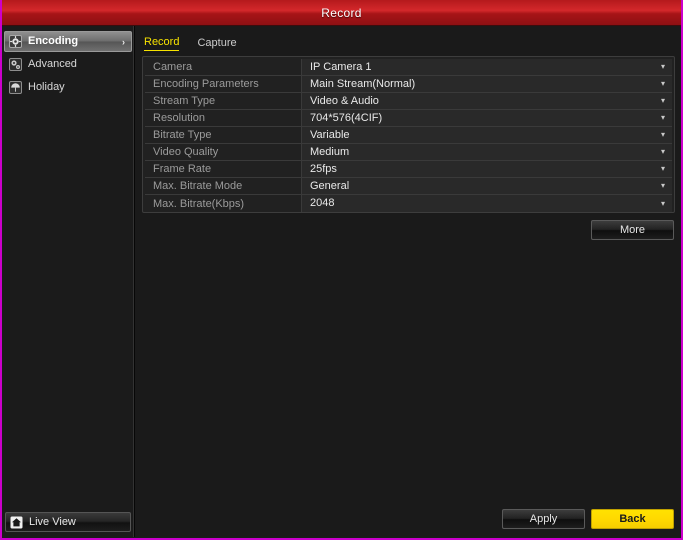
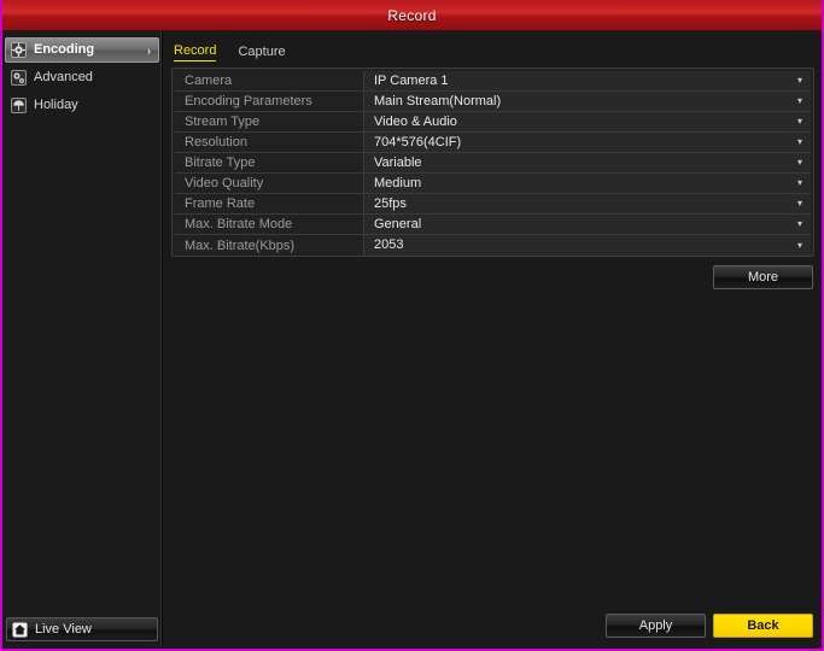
  Record
  Encoding
  ›
  Advanced
  Holiday
  Live View
  Record
  Capture
  Camera
  IP Camera 1
  ▾
  Encoding Parameters
  Main Stream(Normal)
  ▾
  Stream Type
  Video & Audio
  ▾
  Resolution
  704*576(4CIF)
  ▾
  Bitrate Type
  Variable
  ▾
  Video Quality
  Medium
  ▾
  Frame Rate
  25fps
  ▾
  Max. Bitrate Mode
  General
  ▾
  Max. Bitrate(Kbps)
- 2048
+ 2053
  ▾
  More
  Apply
  Back
